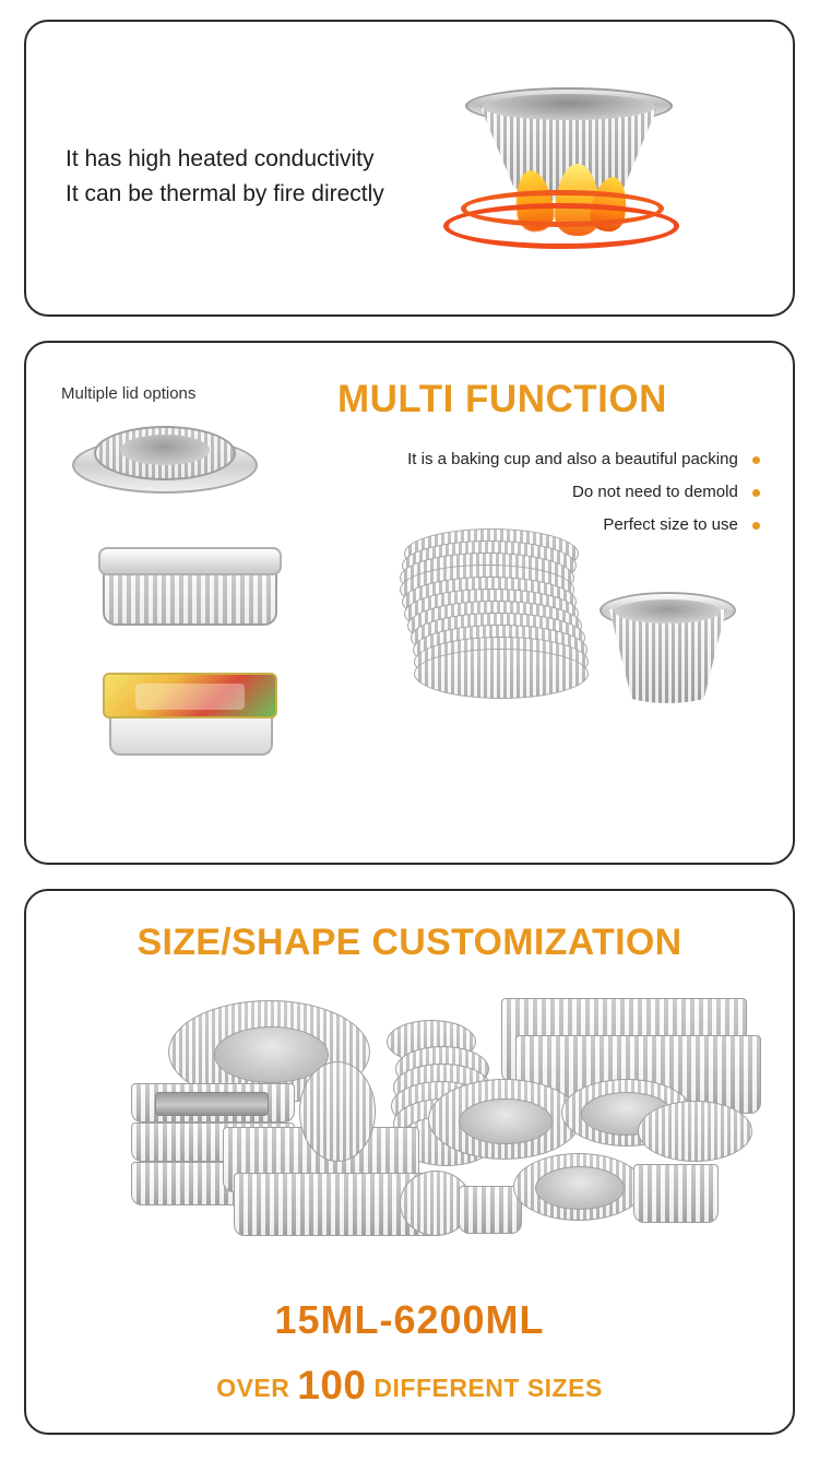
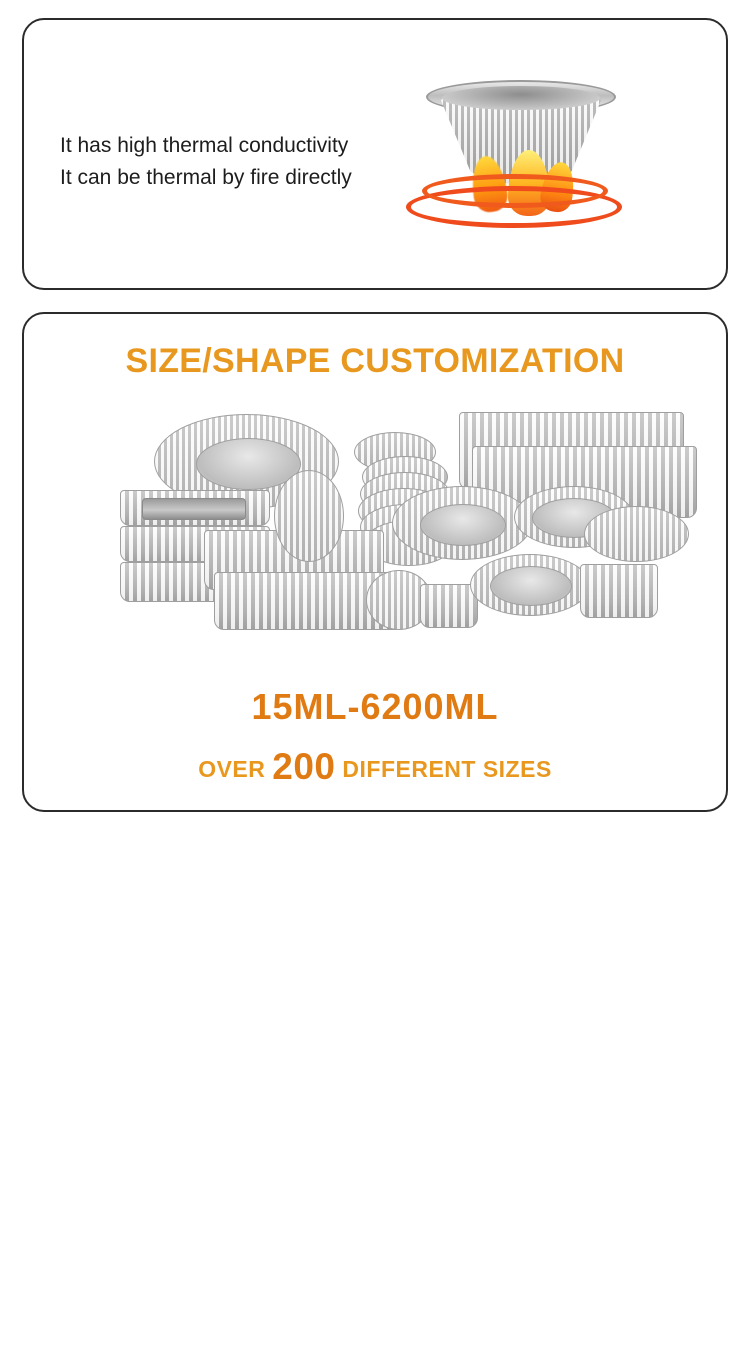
- It has high heated conductivity
+ It has high thermal conductivity
  It can be thermal by fire directly
- Multiple lid options
- MULTI FUNCTION
- It is a baking cup and also a beautiful packing
- Do not need to demold
- Perfect size to use
  SIZE/SHAPE CUSTOMIZATION
  15ML-6200ML
- OVER 100 DIFFERENT SIZES
+ OVER 200 DIFFERENT SIZES
